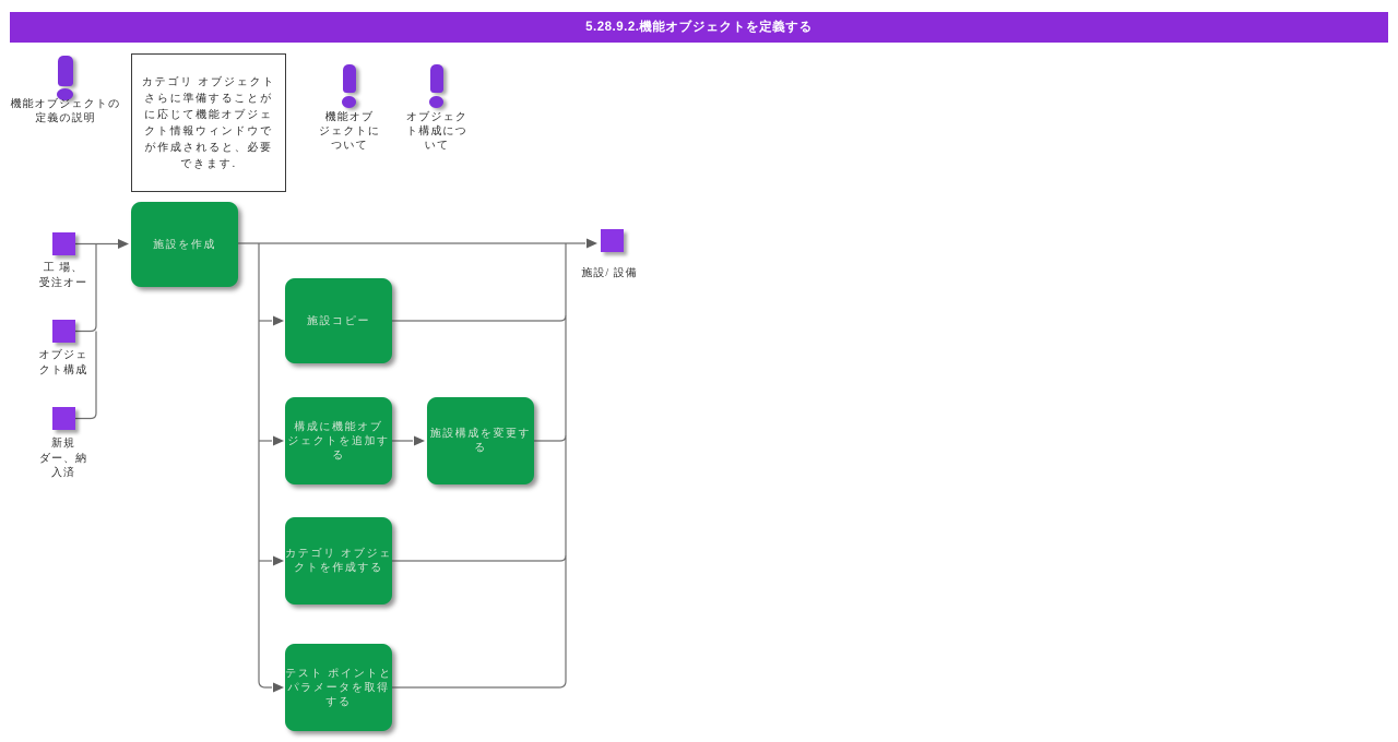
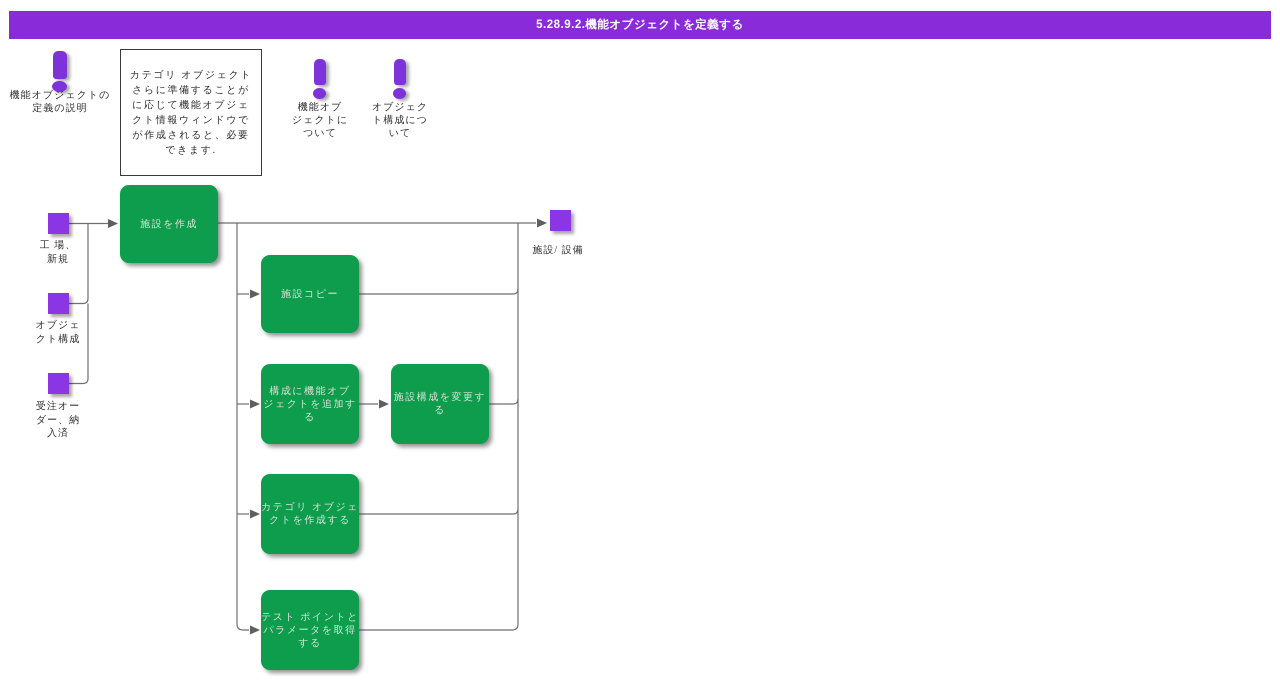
  5.28.9.2.機能オブジェクトを定義する
  機能オブジェクトの
  定義の説明
  カテゴリ オブジェクト
  さらに準備することが
  に応じて機能オブジェ
  クト情報ウィンドウで
  が作成されると、必要
  できます.
  機能オブ
  ジェクトに
  ついて
  オブジェク
  ト構成につ
  いて
  工 場、
- 受注オー
+ 新規
  オブジェ
  クト構成
- 新規
+ 受注オー
  ダー、納
  入済
  施設/ 設備
  施設を作成
  施設コピー
  構成に機能オブ
  ジェクトを追加す
  る
  施設構成を変更す
  る
  カテゴリ オブジェ
  クトを作成する
  テスト ポイントと
  パラメータを取得
  する
